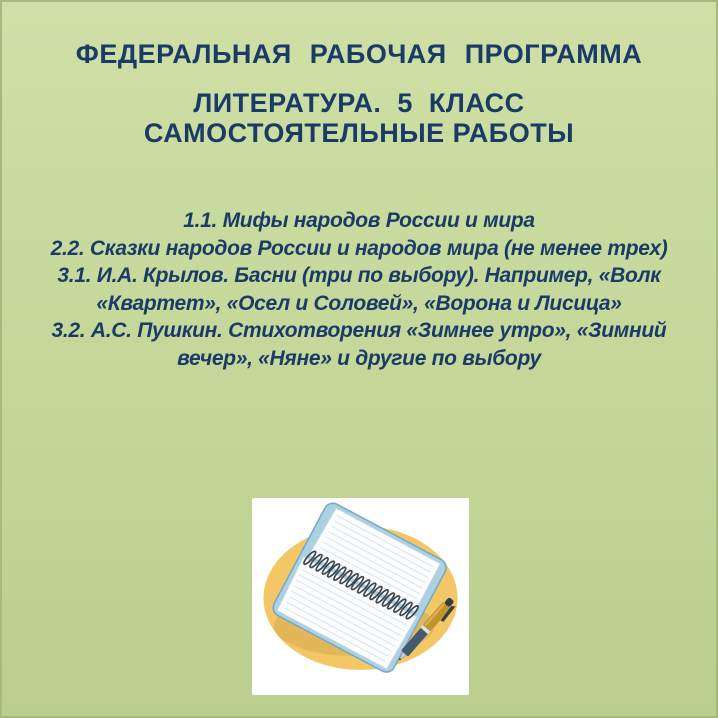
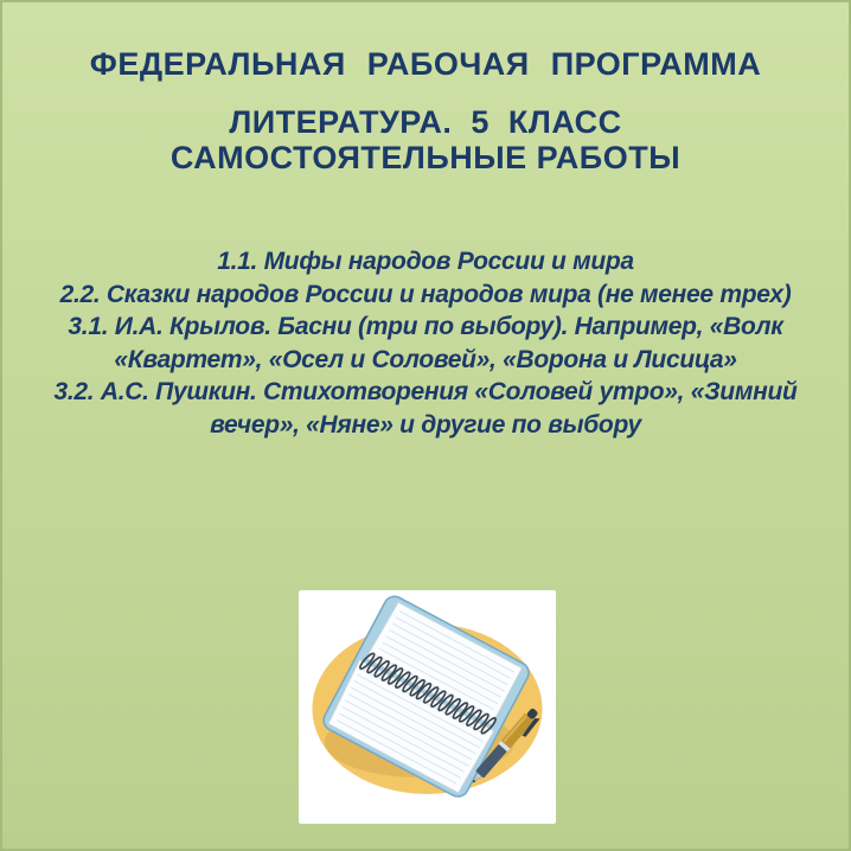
  ФЕДЕРАЛЬНАЯ РАБОЧАЯ ПРОГРАММА
  ЛИТЕРАТУРА. 5 КЛАСС
  САМОСТОЯТЕЛЬНЫЕ РАБОТЫ
  1.1. Мифы народов России и мира
  2.2. Сказки народов России и народов мира (не менее трех)
  3.1. И.А. Крылов. Басни (три по выбору). Например, «Волк
  «Квартет», «Осел и Соловей», «Ворона и Лисица»
- 3.2. А.С. Пушкин. Стихотворения «Зимнее утро», «Зимний
+ 3.2. А.С. Пушкин. Стихотворения «Соловей утро», «Зимний
  вечер», «Няне» и другие по выбору
